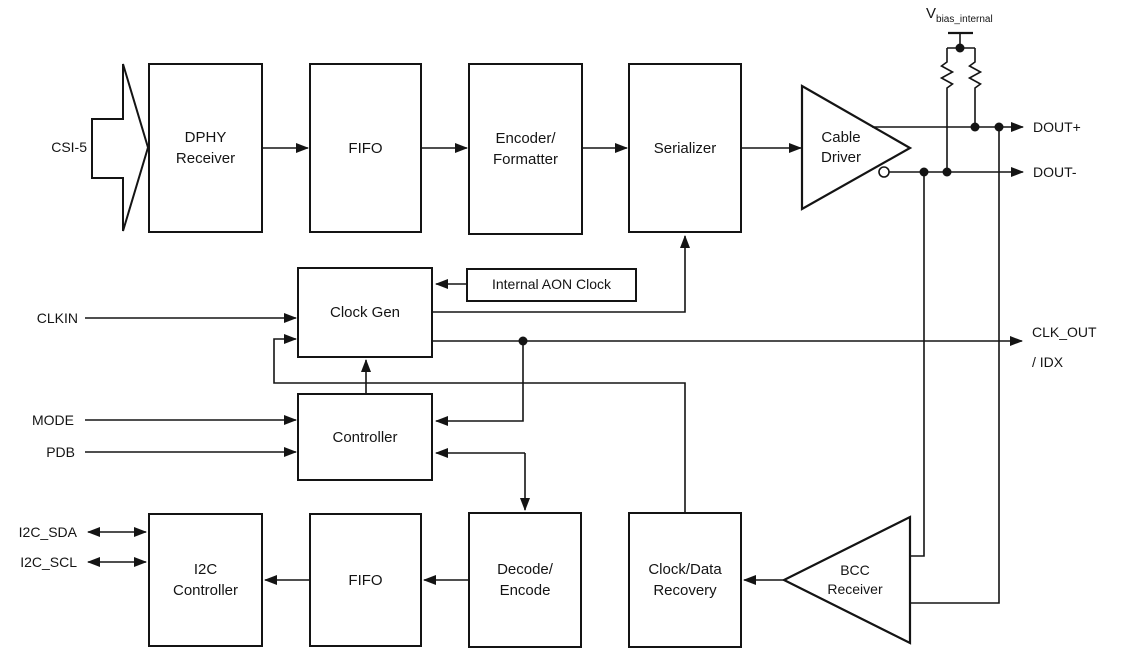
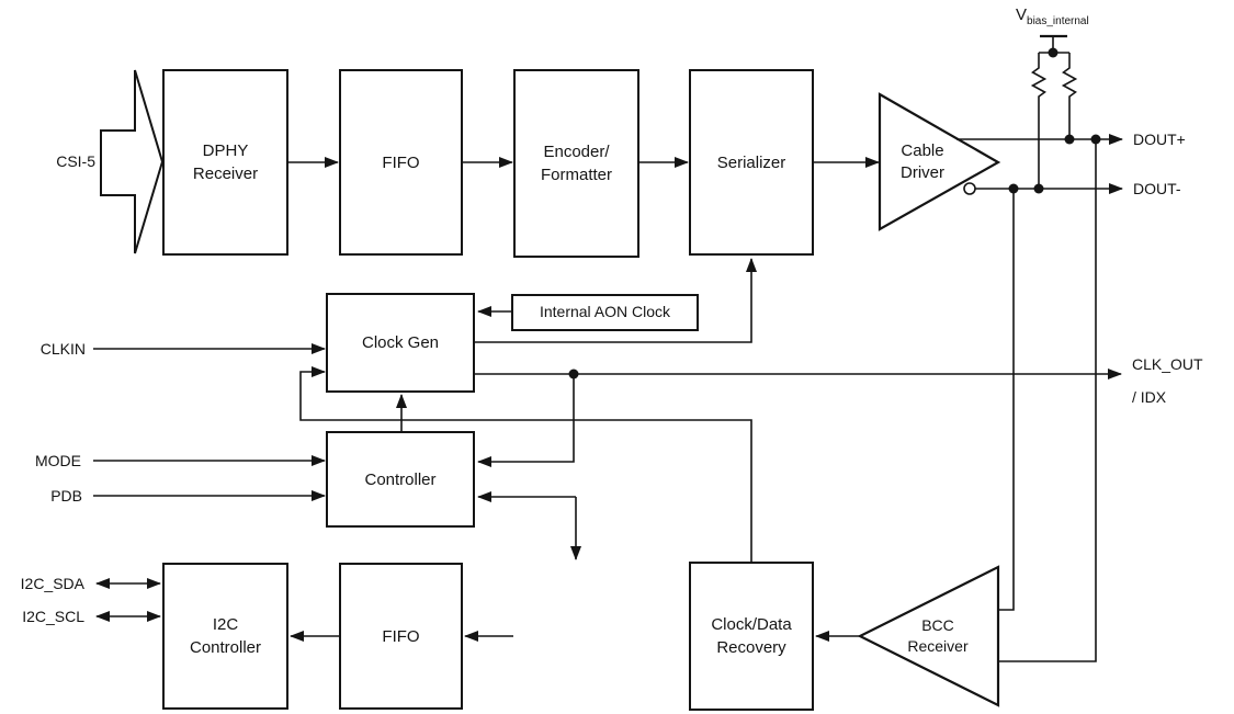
  DPHY
  Receiver
  FIFO
  Encoder/
  Formatter
  Serializer
  Clock Gen
  Internal AON Clock
  Controller
  I2C
  Controller
  FIFO
- Decode/
- Encode
  Clock/Data
  Recovery
  Cable
  Driver
  BCC
  Receiver
  CSI-5
  CLKIN
  MODE
  PDB
  I2C_SDA
  I2C_SCL
  DOUT+
  DOUT-
  CLK_OUT
  / IDX
  Vbias_internal
